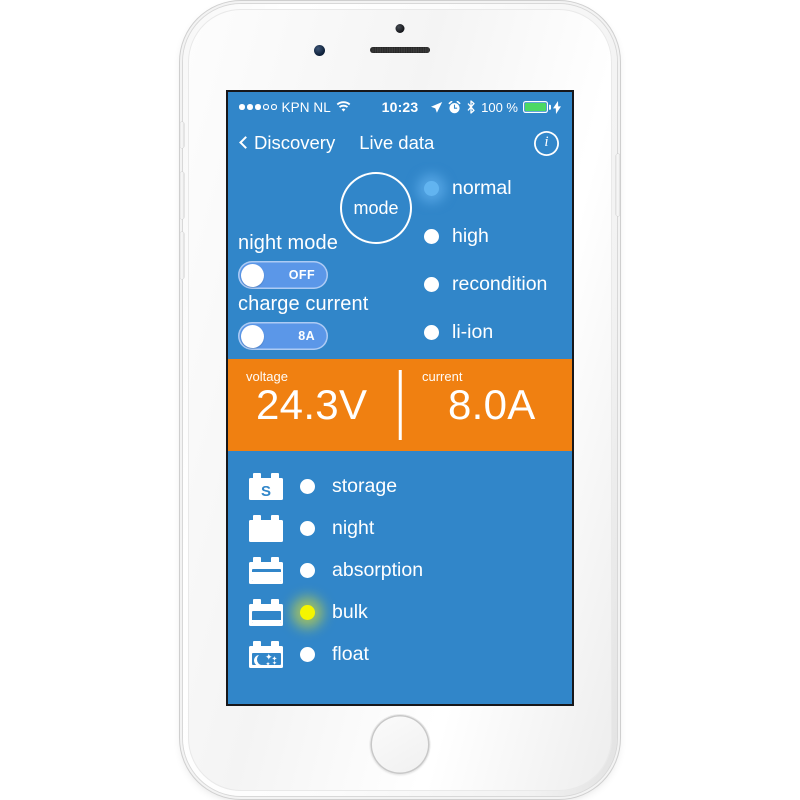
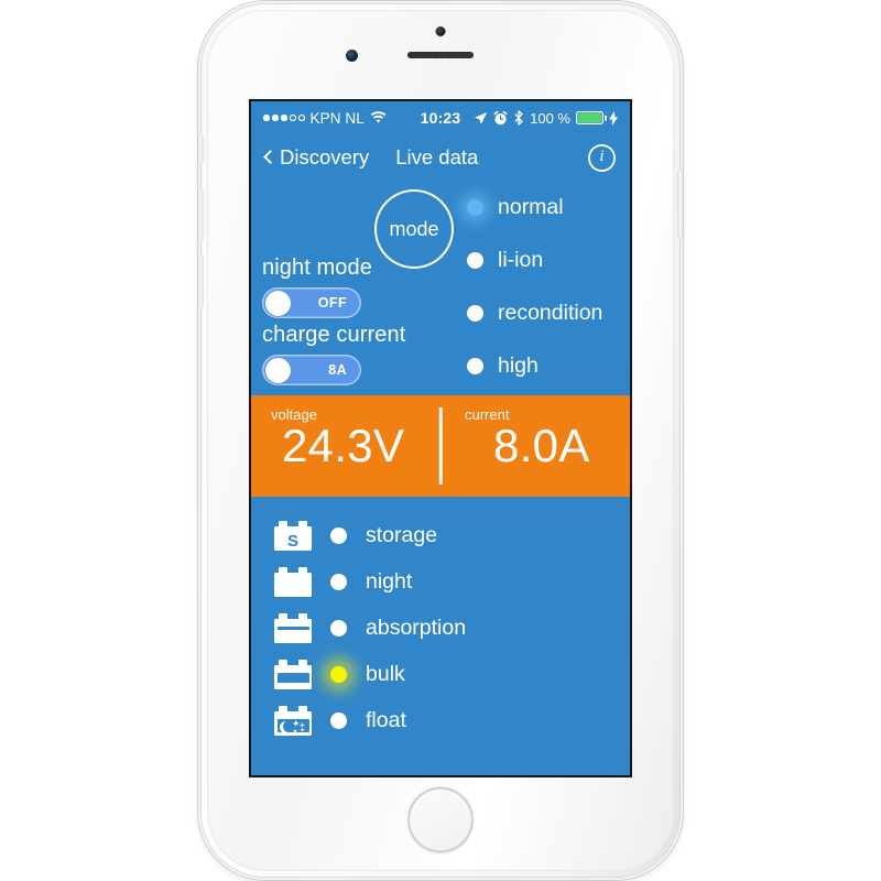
  KPN NL
  10:23
  100 %
  Discovery
  Live data
  i
  mode
  night mode
  OFF
  charge current
  8A
  normal
- high
+ li-ion
  recondition
- li-ion
+ high
  voltage
  24.3V
  current
  8.0A
  S
  storage
  night
  absorption
  bulk
  ✦
  float
